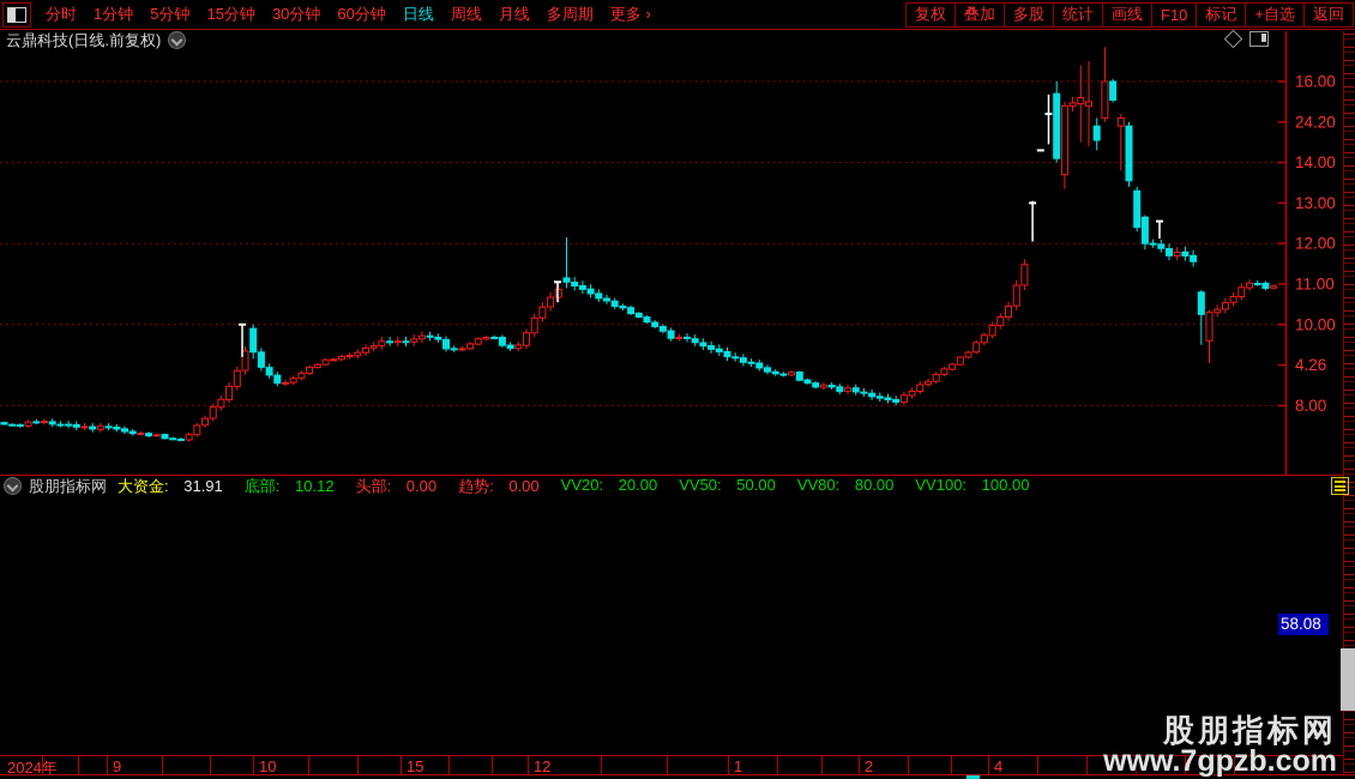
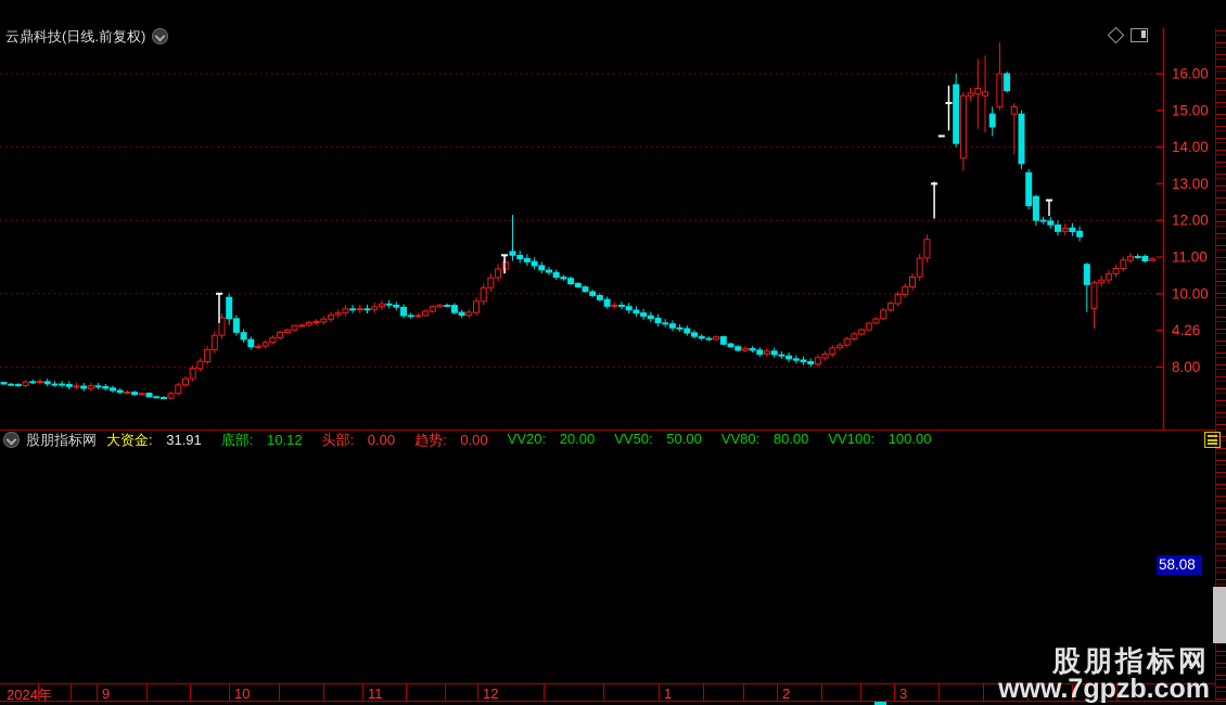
- 分时
- 1分钟
- 5分钟
- 15分钟
- 30分钟
- 60分钟
- 日线
- 周线
- 月线
- 多周期
- 更多 ›
- 复权
- 叠加
- 多股
- 统计
- 画线
- F10
- 标记
- +自选
- 返回
  云鼎科技(日线.前复权)
  16.00
- 24.20
+ 15.00
  14.00
  13.00
  12.00
  11.00
  10.00
  4.26
  8.00
  股朋指标网
  大资金: 31.91
  底部: 10.12
  头部: 0.00
  趋势: 0.00
  VV20: 20.00
  VV50: 50.00
  VV80: 80.00
  VV100: 100.00
  58.08
  2024年
  9
  10
- 15
+ 11
  12
  1
  2
- 4
+ 3
  股朋指标网
  www.7gpzb.com
